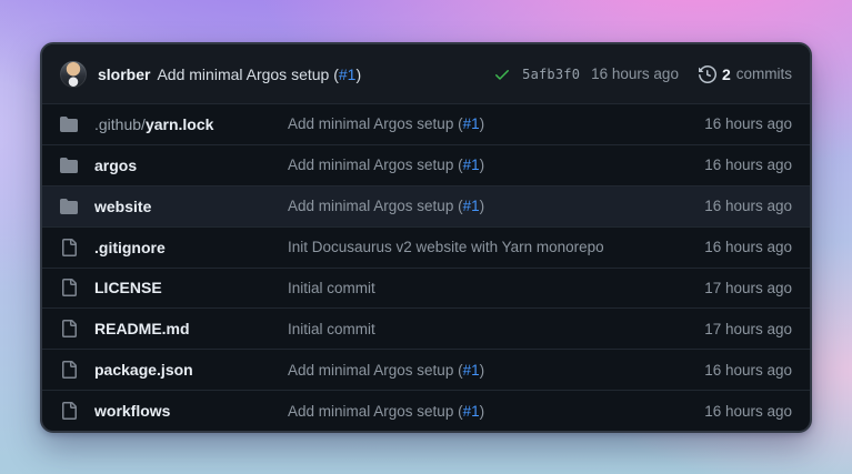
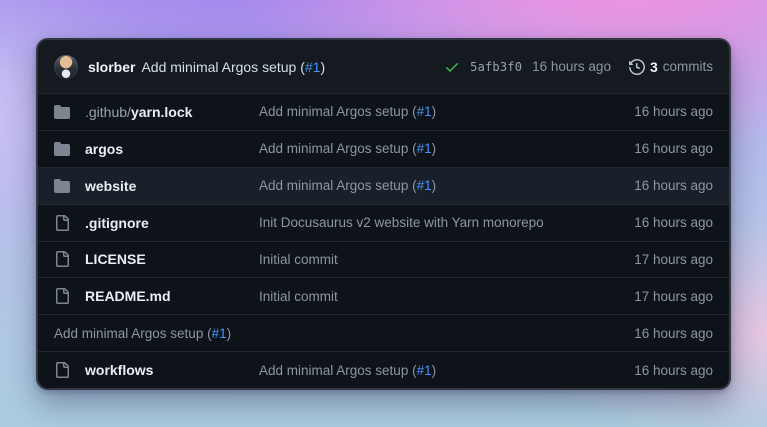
  slorber
  Add minimal Argos setup (#1)
  5afb3f0
  16 hours ago
- 2
+ 3
  commits
  .github/yarn.lock
  Add minimal Argos setup (#1)
  16 hours ago
  argos
  Add minimal Argos setup (#1)
  16 hours ago
  website
  Add minimal Argos setup (#1)
  16 hours ago
  .gitignore
  Init Docusaurus v2 website with Yarn monorepo
  16 hours ago
  LICENSE
  Initial commit
  17 hours ago
  README.md
  Initial commit
  17 hours ago
- package.json
  Add minimal Argos setup (#1)
  16 hours ago
  workflows
  Add minimal Argos setup (#1)
  16 hours ago
